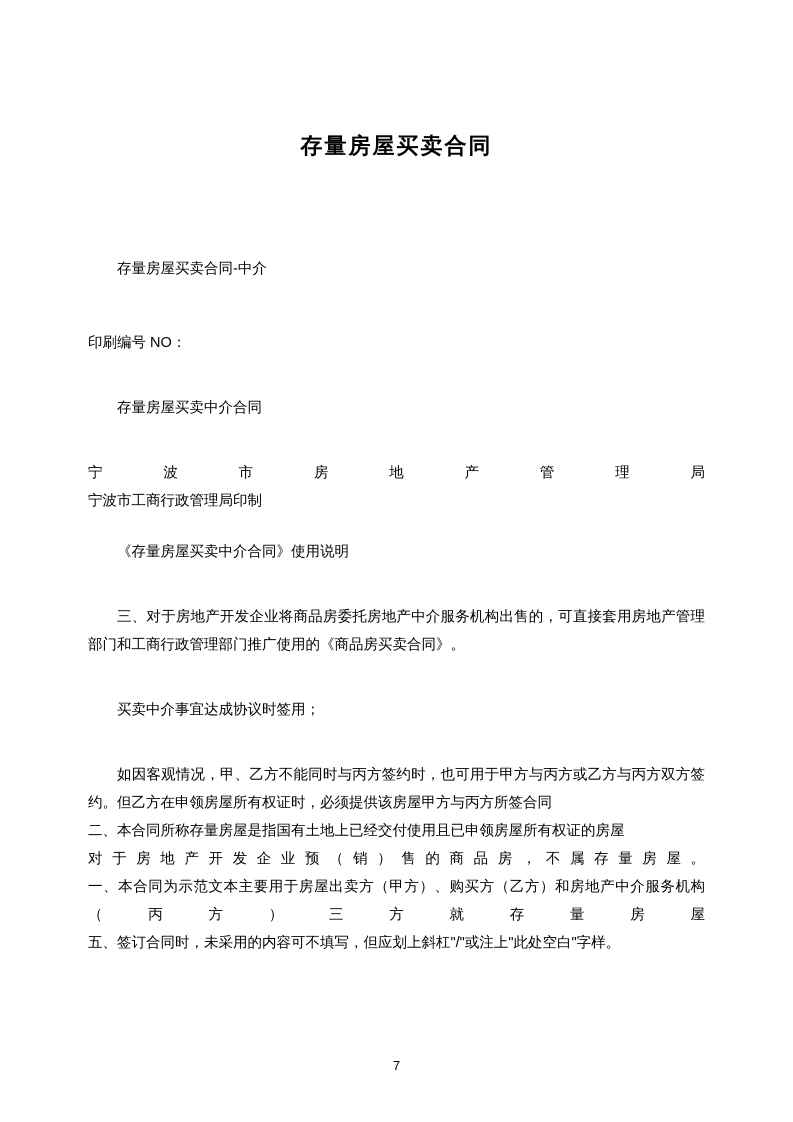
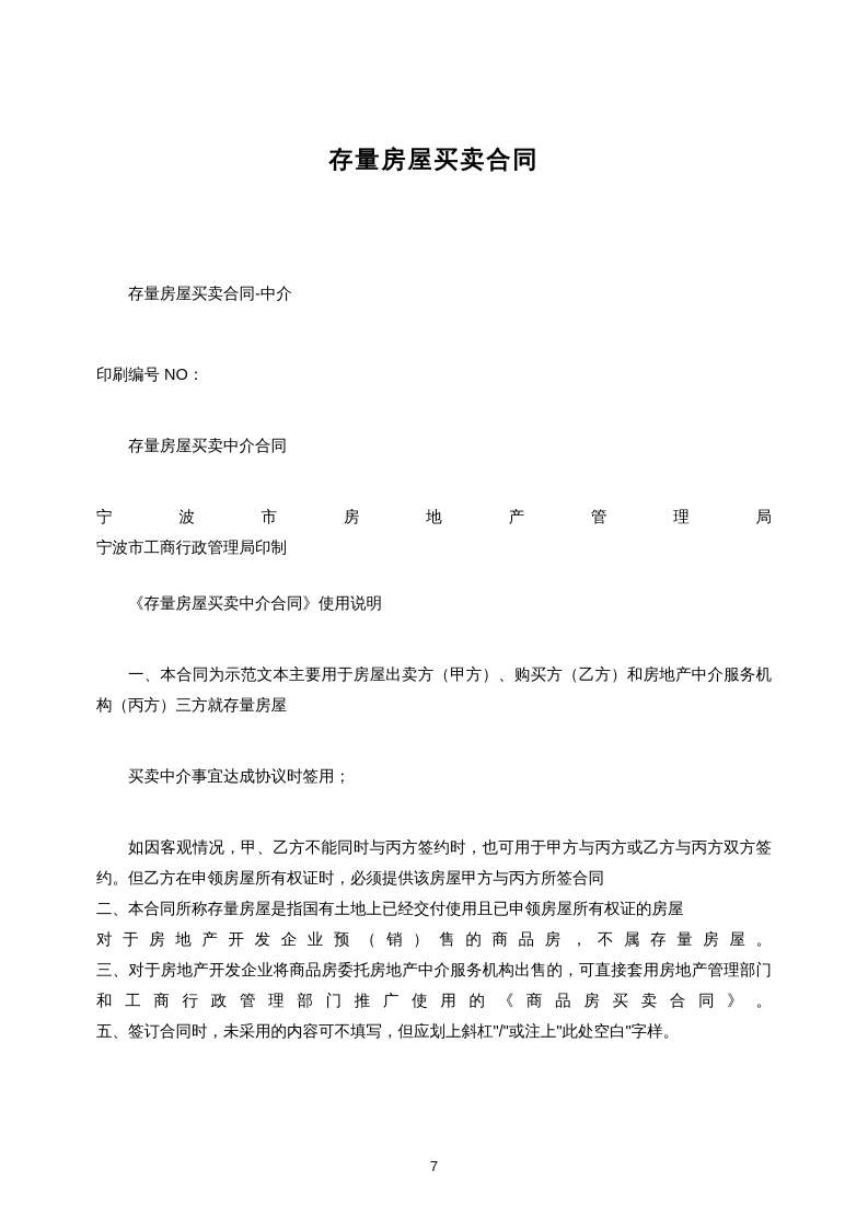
  存量房屋买卖合同
  存量房屋买卖合同-中介
  印刷编号 NO：
  存量房屋买卖中介合同
  宁波市房地产管理局
  宁波市工商行政管理局印制
  《存量房屋买卖中介合同》使用说明
- 三、对于房地产开发企业将商品房委托房地产中介服务机构出售的，可直接套用房地产管理部门和工商行政管理部门推广使用的《商品房买卖合同》。
+ 一、本合同为示范文本主要用于房屋出卖方（甲方）、购买方（乙方）和房地产中介服务机构（丙方）三方就存量房屋
  买卖中介事宜达成协议时签用；
  如因客观情况，甲、乙方不能同时与丙方签约时，也可用于甲方与丙方或乙方与丙方双方签约。但乙方在申领房屋所有权证时，必须提供该房屋甲方与丙方所签合同
  二、本合同所称存量房屋是指国有土地上已经交付使用且已申领房屋所有权证的房屋
  对于房地产开发企业预（销）售的商品房，不属存量房屋。
- 一、本合同为示范文本主要用于房屋出卖方（甲方）、购买方（乙方）和房地产中介服务机构（丙方）三方就存量房屋
+ 三、对于房地产开发企业将商品房委托房地产中介服务机构出售的，可直接套用房地产管理部门和工商行政管理部门推广使用的《商品房买卖合同》。
  五、签订合同时，未采用的内容可不填写，但应划上斜杠"/"或注上"此处空白"字样。
  7
